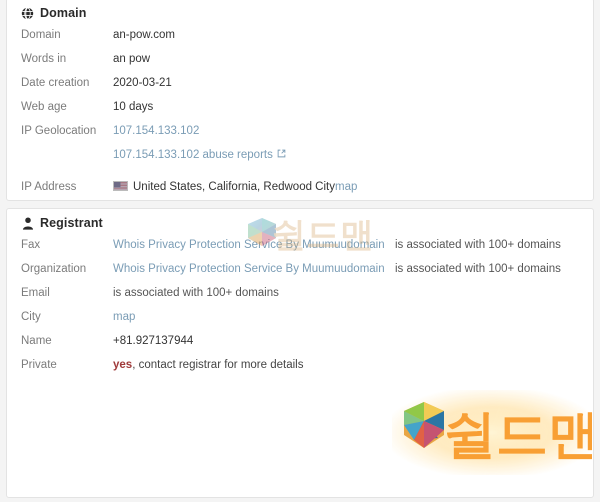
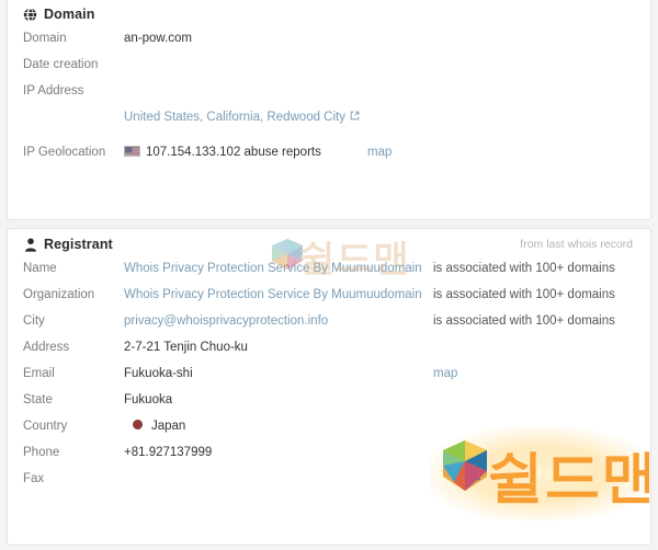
  Domain
  Domain
  an-pow.com
- Words in
- an pow
  Date creation
- 2020-03-21
- Web age
- 10 days
- IP Geolocation
+ IP Address
- 107.154.133.102
- 107.154.133.102 abuse reports
+ United States, California, Redwood City
- IP Address
+ IP Geolocation
- United States, California, Redwood City
+ 107.154.133.102 abuse reports
  map
  Registrant
+ from last whois record
- Fax
+ Name
  Whois Privacy Protection Service By Muumuudomain
  is associated with 100+ domains
  Organization
  Whois Privacy Protection Service By Muumuudomain
  is associated with 100+ domains
- Email
+ City
+ privacy@whoisprivacyprotection.info
  is associated with 100+ domains
+ Address
+ 2-7-21 Tenjin Chuo-ku
- City
+ Email
+ Fukuoka-shi
  map
+ State
+ Fukuoka
+ Country
+ Japan
+ Phone
+ +81.927137999
- Name
+ Fax
- +81.927137944
- Private
- yes, contact registrar for more details
  쉴드맨
  쉴드맨
